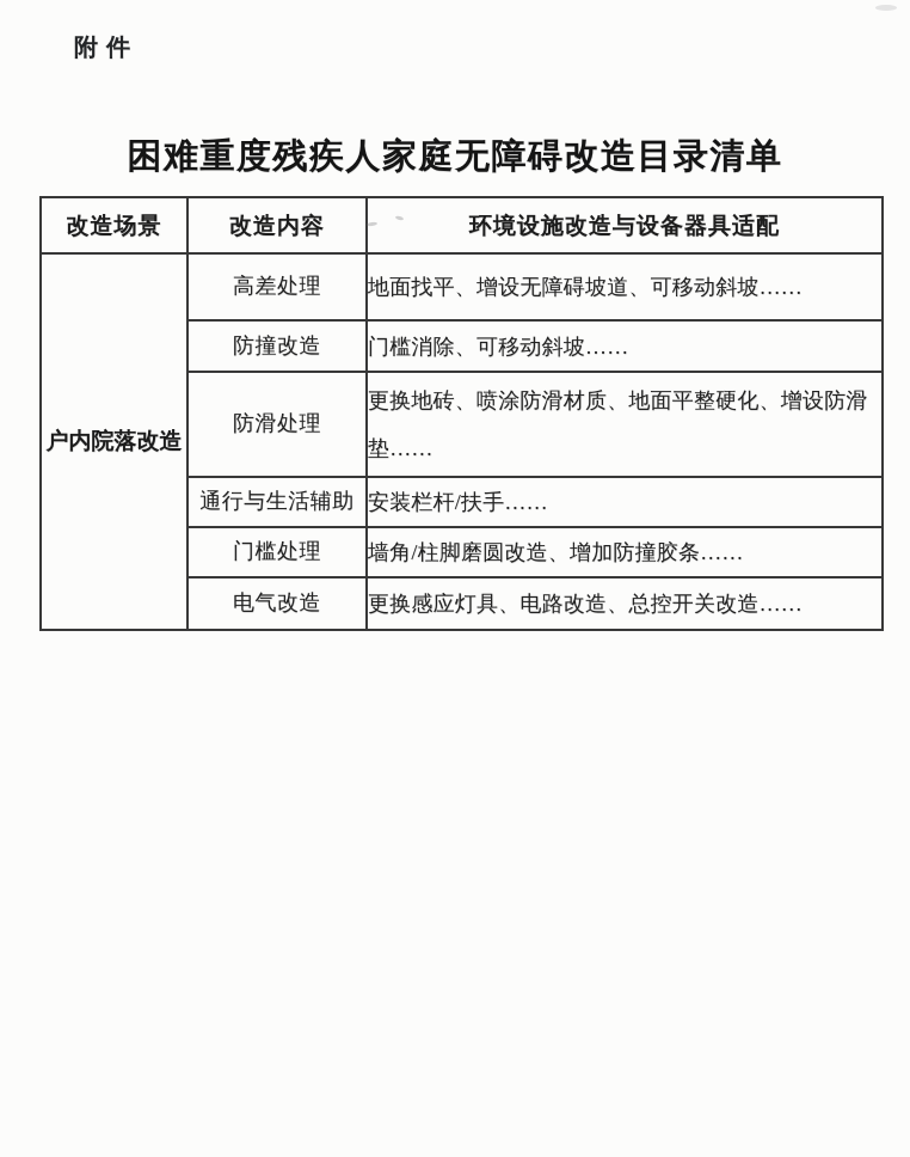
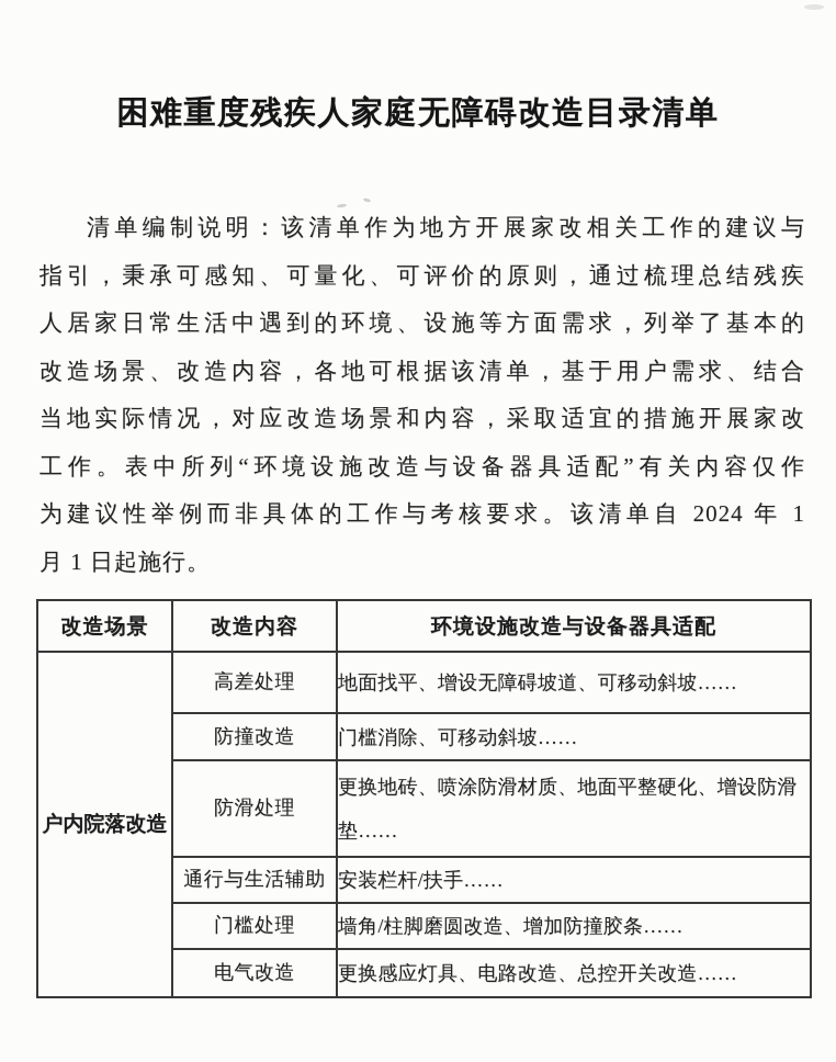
- 附件
  困难重度残疾人家庭无障碍改造目录清单
+ 清单编制说明：该清单作为地方开展家改相关工作的建议与
+ 指引，秉承可感知、可量化、可评价的原则，通过梳理总结残疾
+ 人居家日常生活中遇到的环境、设施等方面需求，列举了基本的
+ 改造场景、改造内容，各地可根据该清单，基于用户需求、结合
+ 当地实际情况，对应改造场景和内容，采取适宜的措施开展家改
+ 工作。表中所列“环境设施改造与设备器具适配”有关内容仅作
+ 为建议性举例而非具体的工作与考核要求。该清单自 2024 年 1
+ 月 1 日起施行。
  改造场景	改造内容	环境设施改造与设备器具适配
  户内院落改造	高差处理	地面找平、增设无障碍坡道、可移动斜坡……
  防撞改造	门槛消除、可移动斜坡……
  防滑处理	更换地砖、喷涂防滑材质、地面平整硬化、增设防滑垫……
  通行与生活辅助	安装栏杆/扶手……
  门槛处理	墙角/柱脚磨圆改造、增加防撞胶条……
  电气改造	更换感应灯具、电路改造、总控开关改造……
